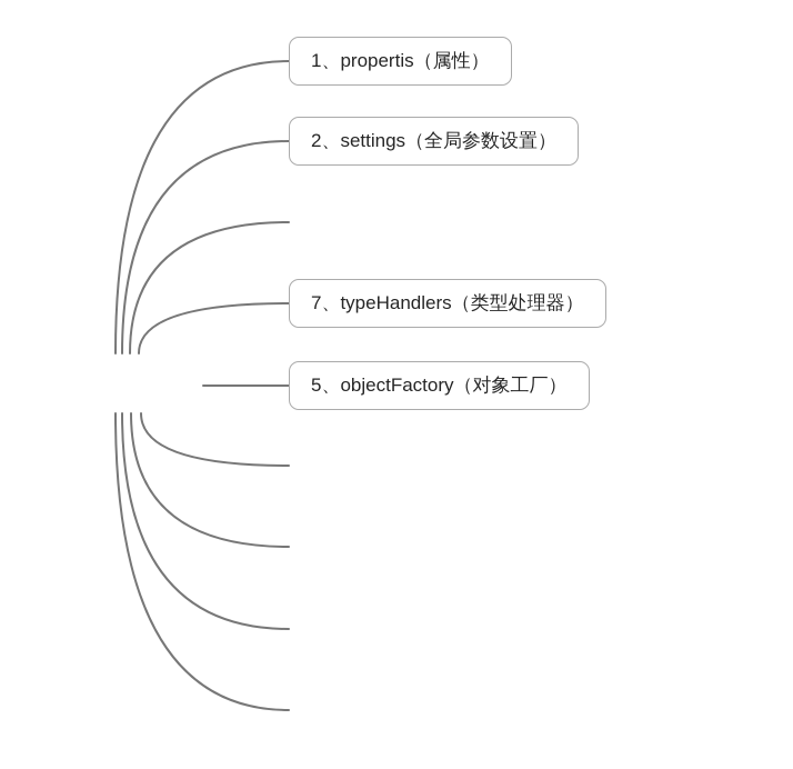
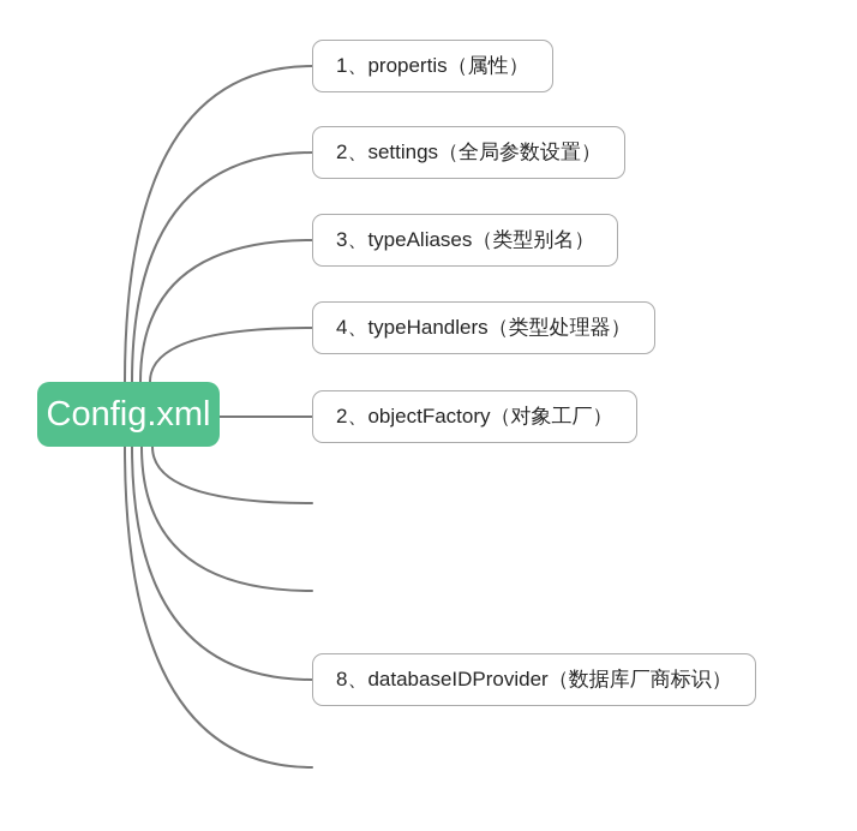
+ Config.xml
  1、propertis（属性）
  2、settings（全局参数设置）
+ 3、typeAliases（类型别名）
- 7、typeHandlers（类型处理器）
+ 4、typeHandlers（类型处理器）
- 5、objectFactory（对象工厂）
+ 2、objectFactory（对象工厂）
+ 8、databaseIDProvider（数据库厂商标识）
